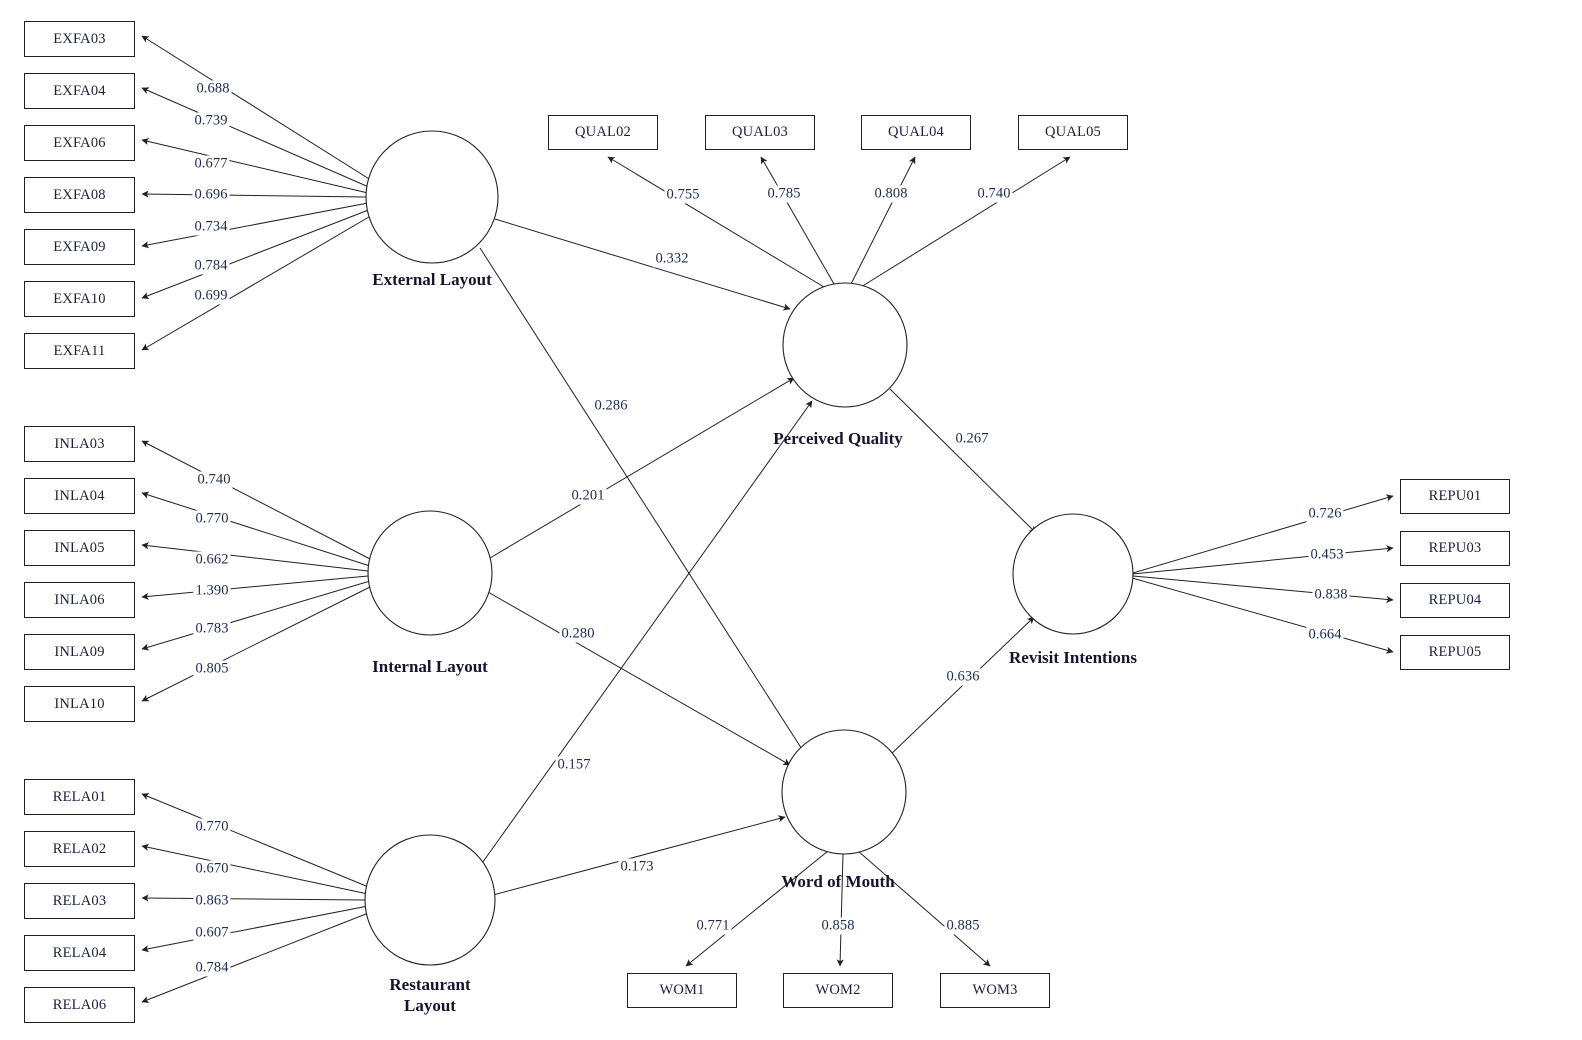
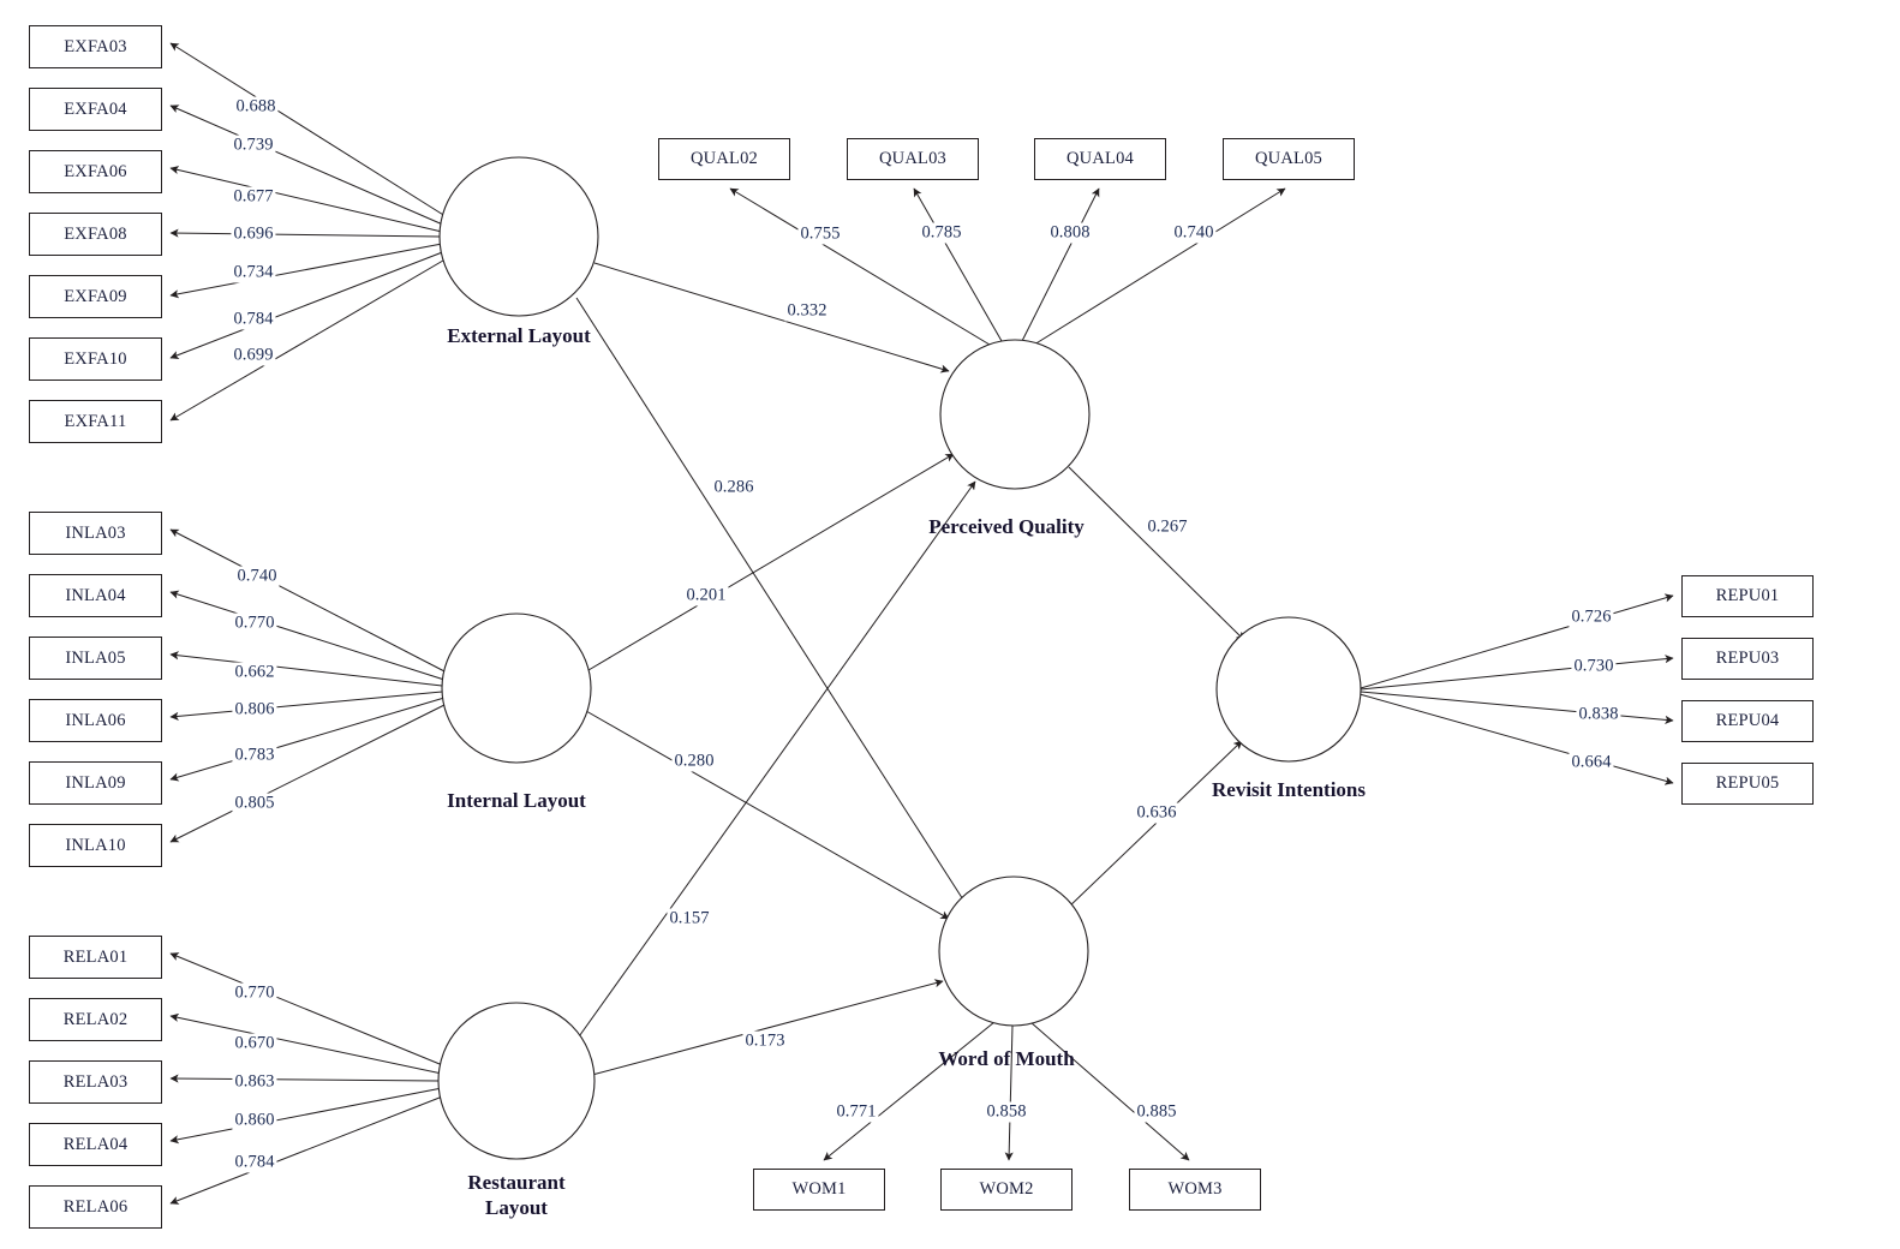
  EXFA03
  EXFA04
  EXFA06
  EXFA08
  EXFA09
  EXFA10
  EXFA11
  INLA03
  INLA04
  INLA05
  INLA06
  INLA09
  INLA10
  RELA01
  RELA02
  RELA03
  RELA04
  RELA06
  QUAL02
  QUAL03
  QUAL04
  QUAL05
  WOM1
  WOM2
  WOM3
  REPU01
  REPU03
  REPU04
  REPU05
  External Layout
  Internal Layout
  Restaurant
  Layout
  Perceived Quality
  Word of Mouth
  Revisit Intentions
  0.688
  0.739
  0.677
  0.696
  0.734
  0.784
  0.699
  0.740
  0.770
  0.662
- 1.390
+ 0.806
  0.783
  0.805
  0.770
  0.670
  0.863
- 0.607
+ 0.860
  0.784
  0.755
  0.785
  0.808
  0.740
  0.771
  0.858
  0.885
  0.726
- 0.453
+ 0.730
  0.838
  0.664
  0.332
  0.286
  0.201
  0.280
  0.157
  0.173
  0.267
  0.636
